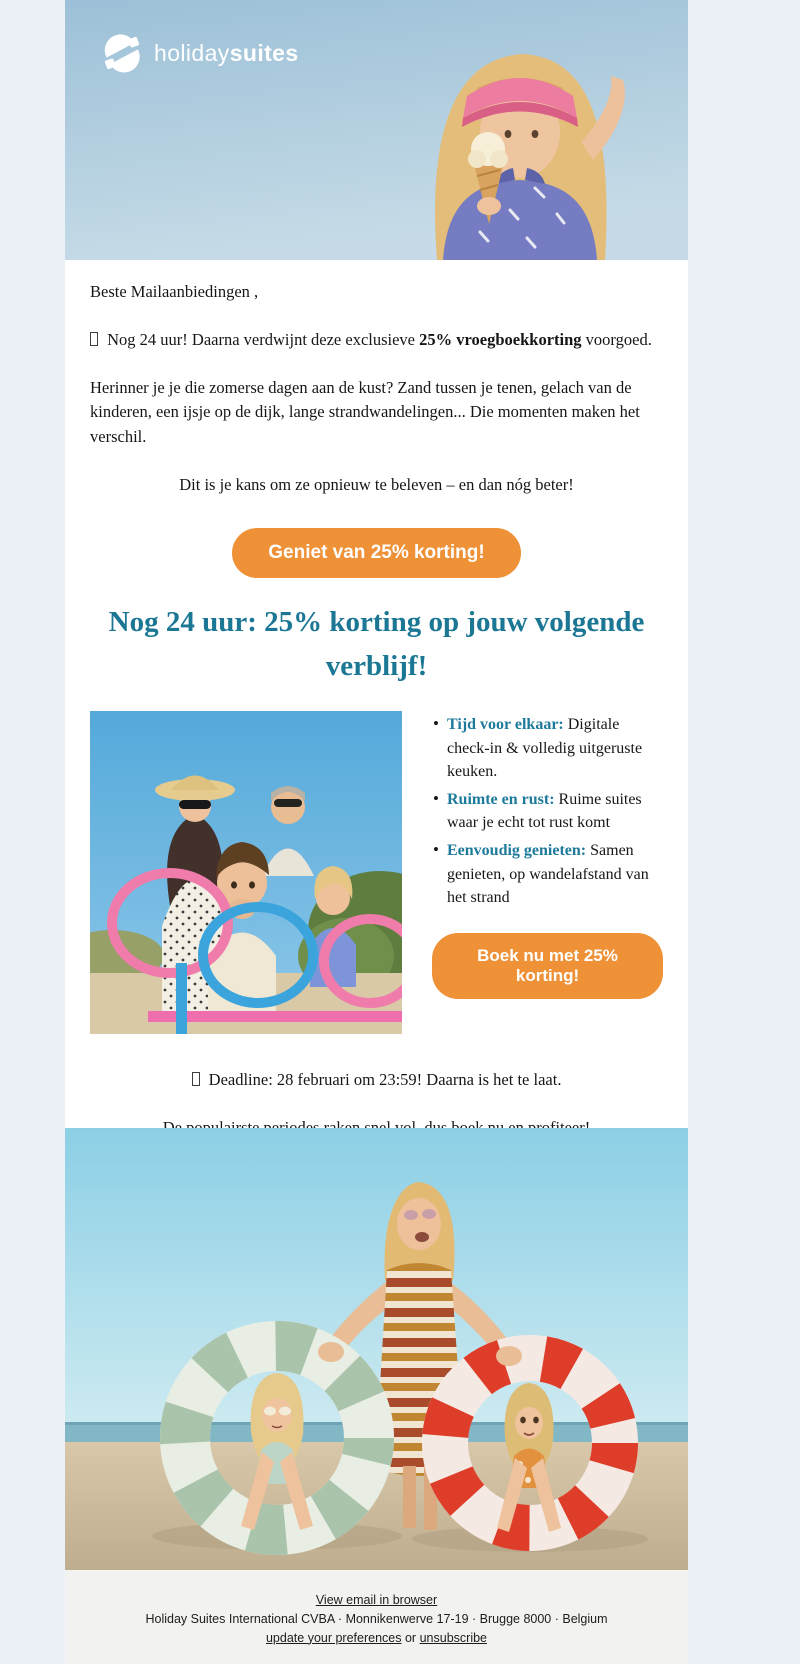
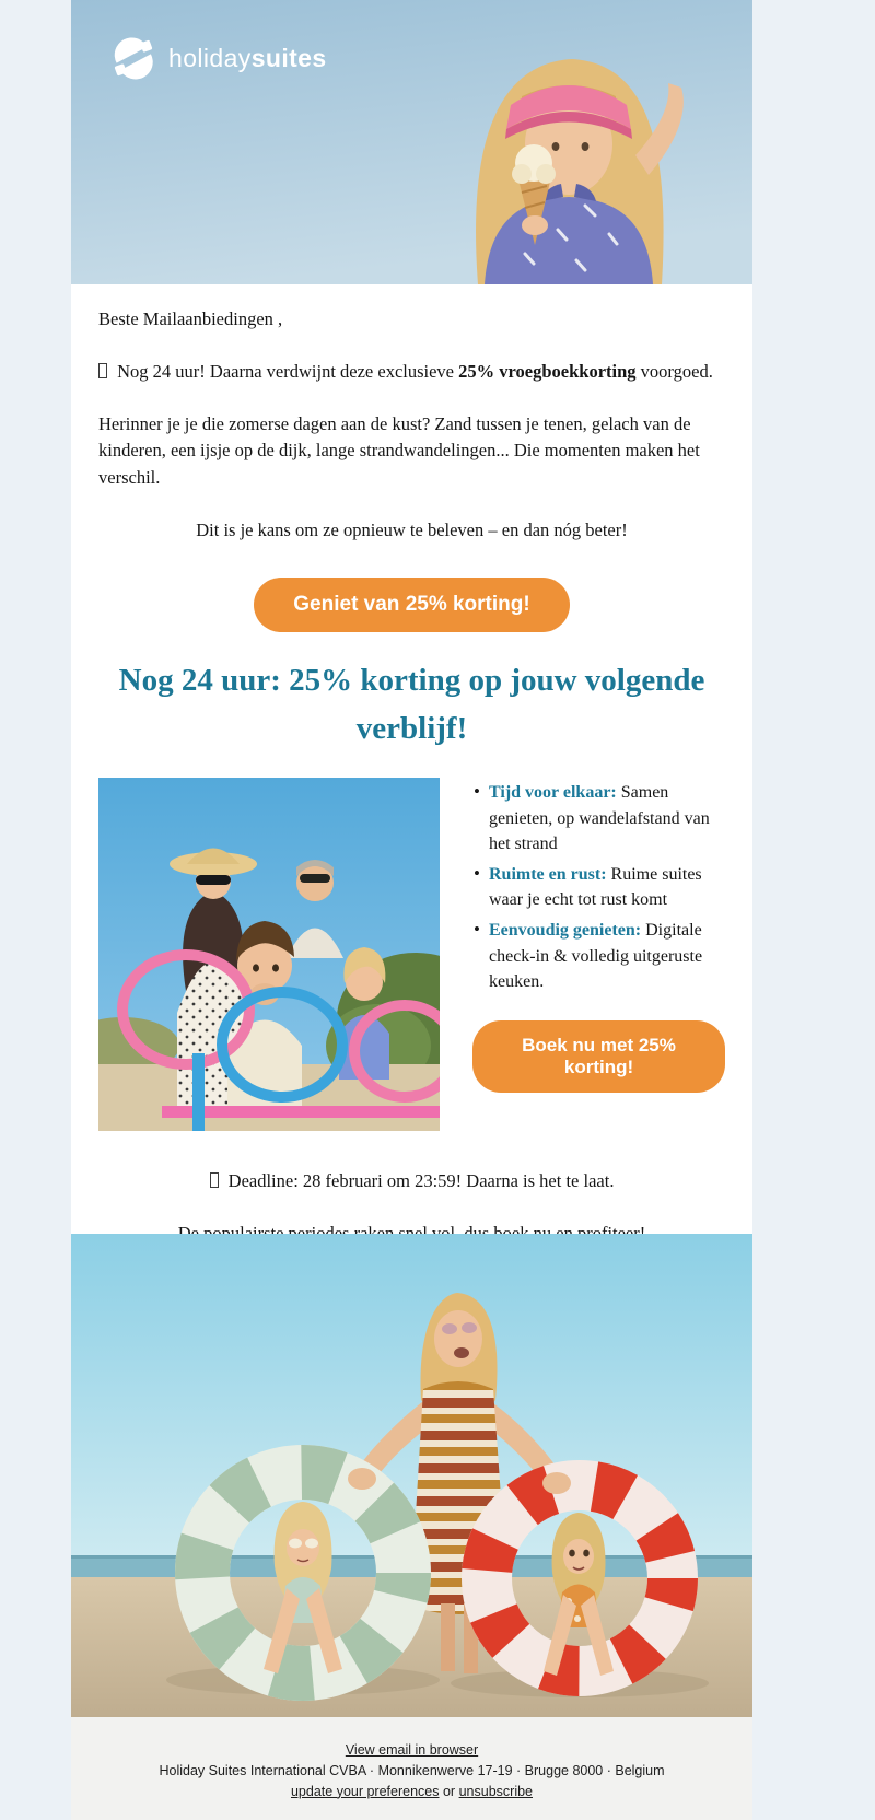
  holidaysuites
  Beste Mailaanbiedingen ,
  Nog 24 uur! Daarna verdwijnt deze exclusieve 25% vroegboekkorting voorgoed.
  Herinner je je die zomerse dagen aan de kust? Zand tussen je tenen, gelach van de kinderen, een ijsje op de dijk, lange strandwandelingen... Die momenten maken het verschil.
  Dit is je kans om ze opnieuw te beleven – en dan nóg beter!
  Geniet van 25% korting!
  Nog 24 uur: 25% korting op jouw volgende verblijf!
- Tijd voor elkaar: Digitale check-in & volledig uitgeruste keuken.
+ Tijd voor elkaar: Samen genieten, op wandelafstand van het strand
  Ruimte en rust: Ruime suites waar je echt tot rust komt
- Eenvoudig genieten: Samen genieten, op wandelafstand van het strand
+ Eenvoudig genieten: Digitale check-in & volledig uitgeruste keuken.
  Boek nu met 25% korting!
  Deadline: 28 februari om 23:59! Daarna is het te laat.
  De populairste periodes raken snel vol, dus boek nu en profiteer!
  View email in browser
  Holiday Suites International CVBA · Monnikenwerve 17-19 · Brugge 8000 · Belgium
  update your preferences or unsubscribe
